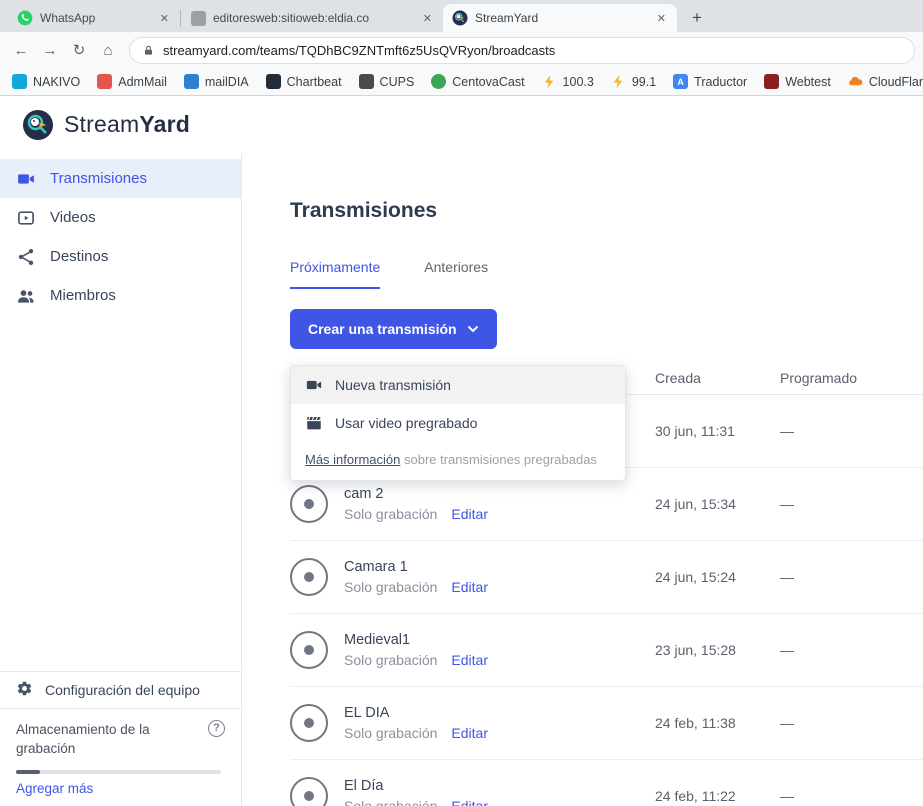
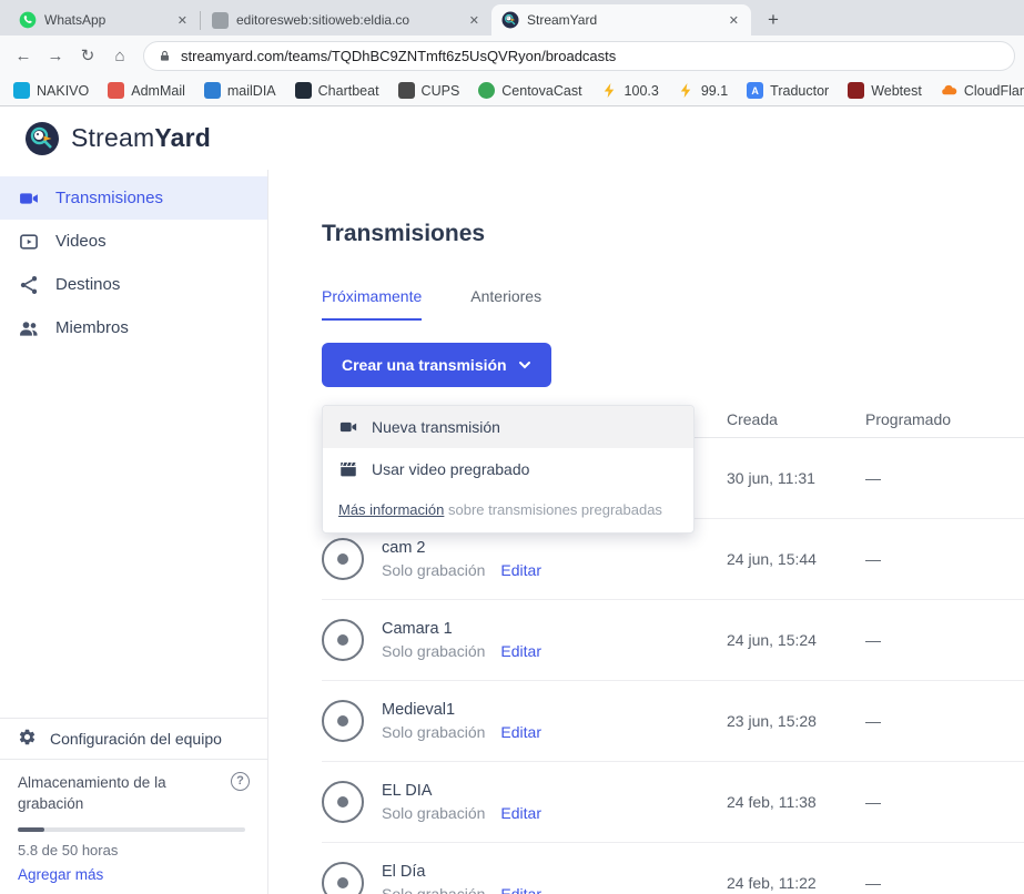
  WhatsApp
  ✕
  editoresweb:sitioweb:eldia.co
  ✕
  StreamYard
  ✕
  +
  ←
  →
  ↻
  ⌂
  streamyard.com/teams/TQDhBC9ZNTmft6z5UsQVRyon/broadcasts
  NAKIVO
  AdmMail
  mailDIA
  Chartbeat
  CUPS
  CentovaCast
  100.3
  99.1
  Traductor
  Webtest
  CloudFlar
  StreamYard
  Transmisiones
  Videos
  Destinos
  Miembros
  Configuración del equipo
  Almacenamiento de la grabación
  ?
+ 5.8 de 50 horas
  Agregar más
  Transmisiones
  Próximamente
  Anteriores
  Crear una transmisión
  Creada
  Programado
  30 jun, 11:31
  —
  cam 2
  Solo grabación
  Editar
- 24 jun, 15:34
+ 24 jun, 15:44
  —
  Camara 1
  Solo grabación
  Editar
  24 jun, 15:24
  —
  Medieval1
  Solo grabación
  Editar
  23 jun, 15:28
  —
  EL DIA
  Solo grabación
  Editar
  24 feb, 11:38
  —
  El Día
  24 feb, 11:22
  —
  Nueva transmisión
  Usar video pregrabado
  Más información sobre transmisiones pregrabadas
